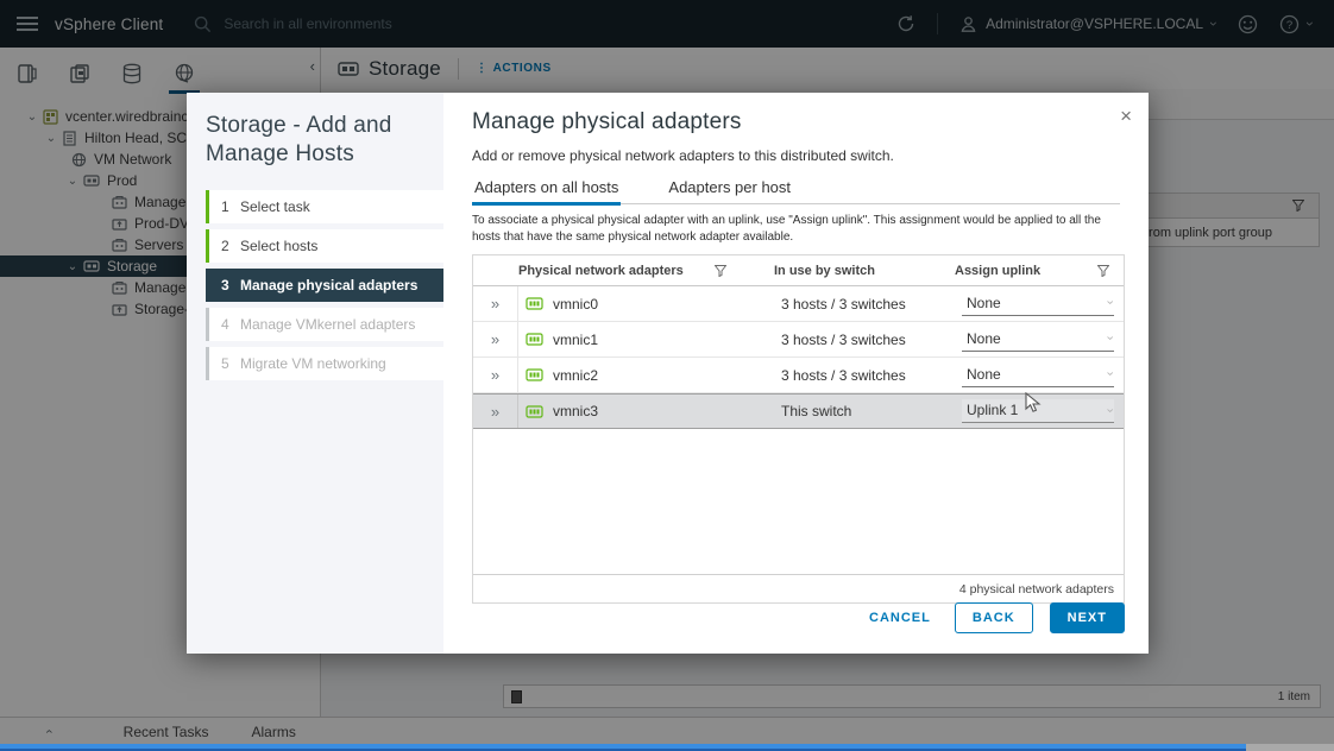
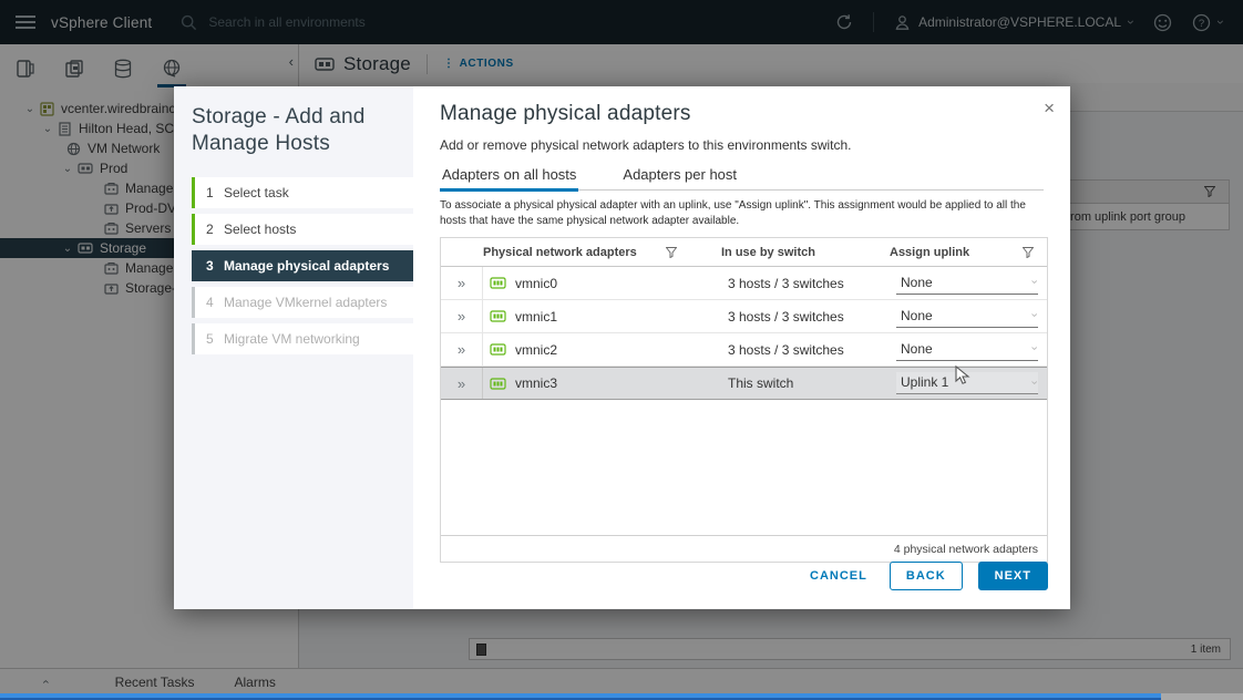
  vSphere Client
  Search in all environments
  Administrator@VSPHERE.LOCAL
  ?
  ‹
  ⌄
  vcenter.wiredbrainc
  ⌄
  Hilton Head, SC
  VM Network
  ⌄
  Prod
  Servers
  ⌄
  Storage
  Storage
  ⋮
  ACTIONS
  rom uplink port group
  1 item
  Recent Tasks
  Alarms
  Storage - Add and Manage Hosts
  1
  Select task
  2
  Select hosts
  3
  Manage physical adapters
  4
  Manage VMkernel adapters
  5
  Migrate VM networking
  ×
  Manage physical adapters
- Add or remove physical network adapters to this distributed switch.
+ Add or remove physical network adapters to this environments switch.
  Adapters on all hosts
  Adapters per host
  To associate a physical physical adapter with an uplink, use "Assign uplink". This assignment would be applied to all the hosts that have the same physical network adapter available.
  Physical network adapters
  In use by switch
  Assign uplink
  »
  vmnic0
  3 hosts / 3 switches
  None
  »
  vmnic1
  3 hosts / 3 switches
  None
  »
  vmnic2
  3 hosts / 3 switches
  None
  »
  vmnic3
  This switch
  Uplink 1
  4 physical network adapters
  CANCEL
  BACK
  NEXT
